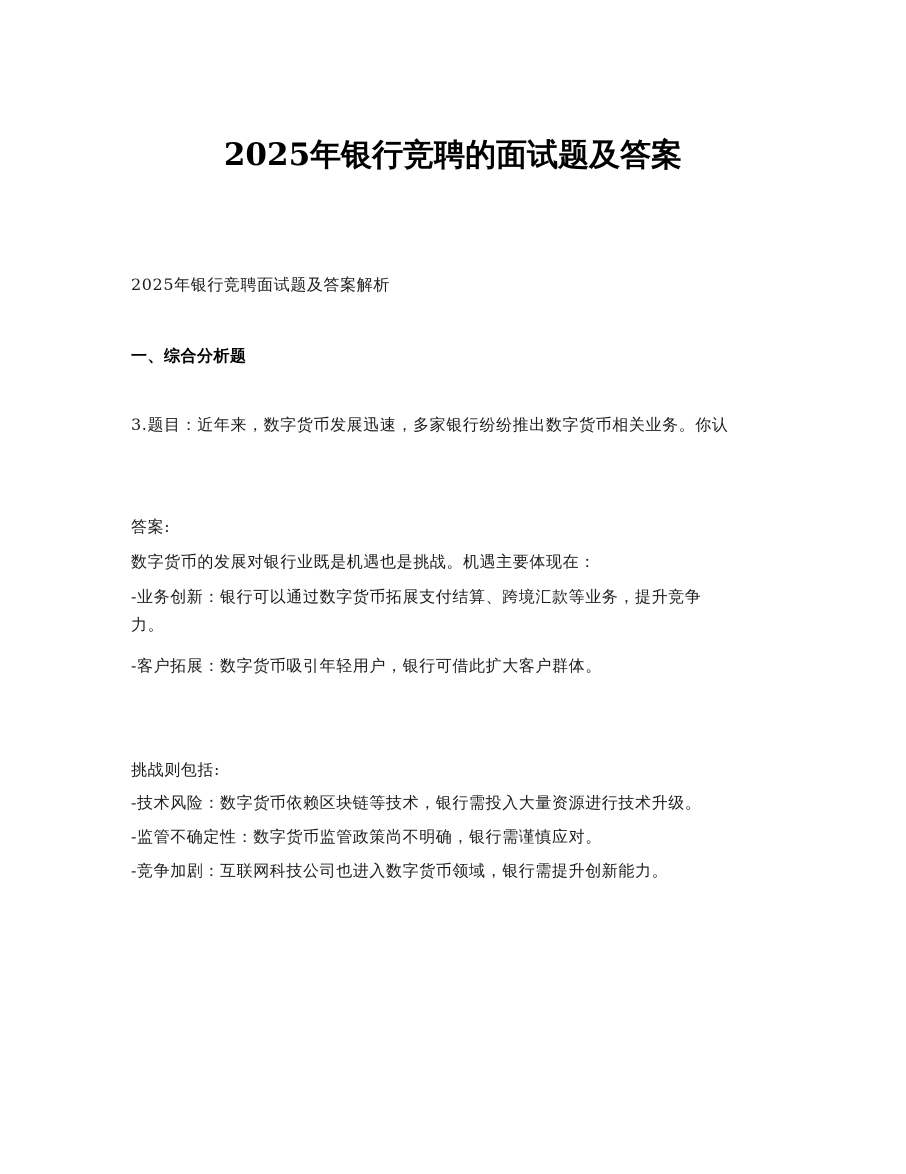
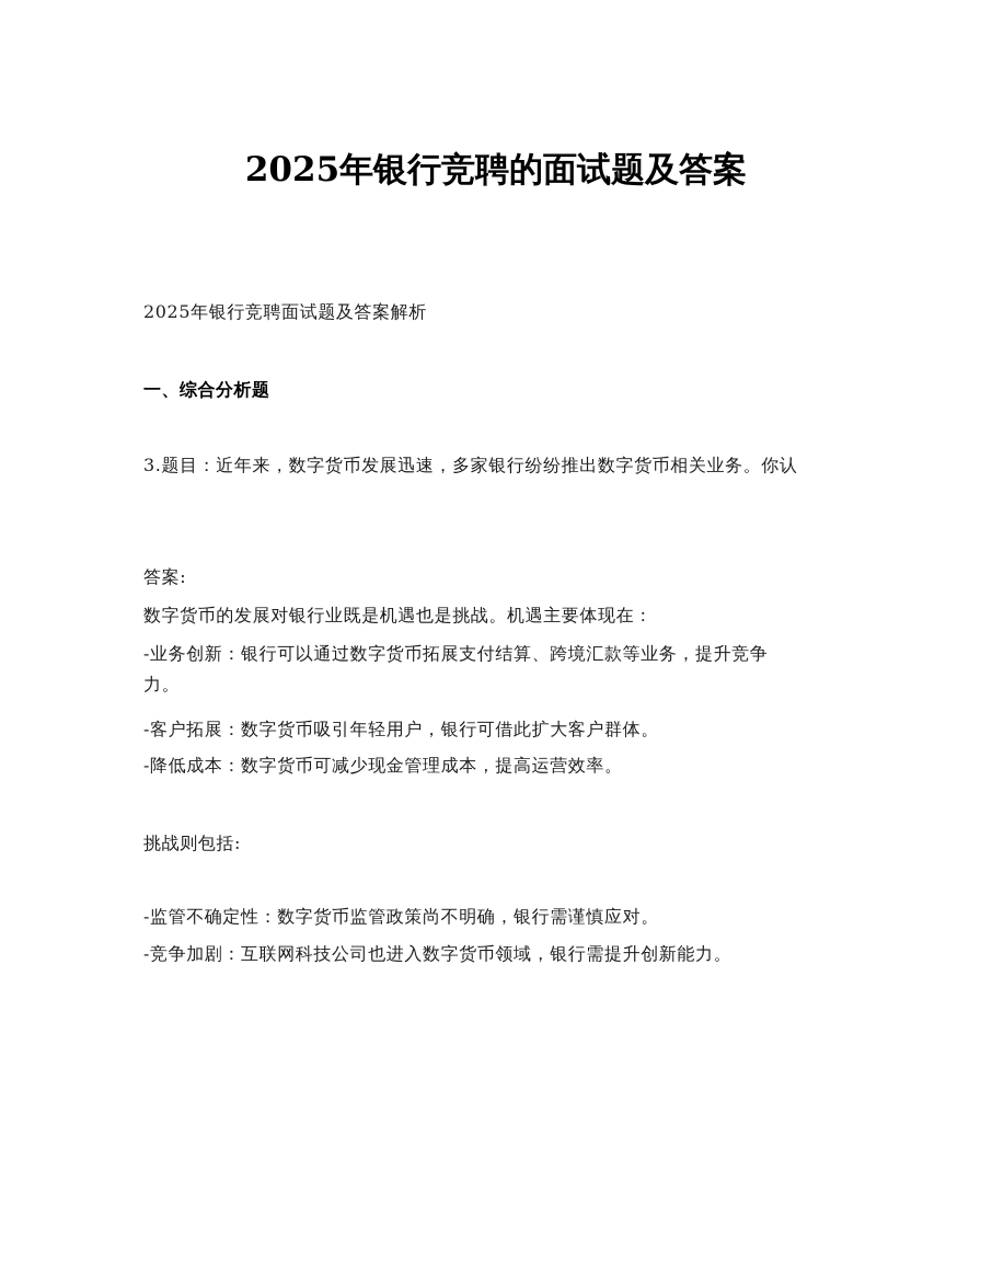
  2025年银行竞聘的面试题及答案
  2025年银行竞聘面试题及答案解析
  一、综合分析题
  3.题目：近年来，数字货币发展迅速，多家银行纷纷推出数字货币相关业务。你认
  答案:
  数字货币的发展对银行业既是机遇也是挑战。机遇主要体现在：
  -业务创新：银行可以通过数字货币拓展支付结算、跨境汇款等业务，提升竞争
  力。
  -客户拓展：数字货币吸引年轻用户，银行可借此扩大客户群体。
+ -降低成本：数字货币可减少现金管理成本，提高运营效率。
  挑战则包括:
- -技术风险：数字货币依赖区块链等技术，银行需投入大量资源进行技术升级。
  -监管不确定性：数字货币监管政策尚不明确，银行需谨慎应对。
  -竞争加剧：互联网科技公司也进入数字货币领域，银行需提升创新能力。
